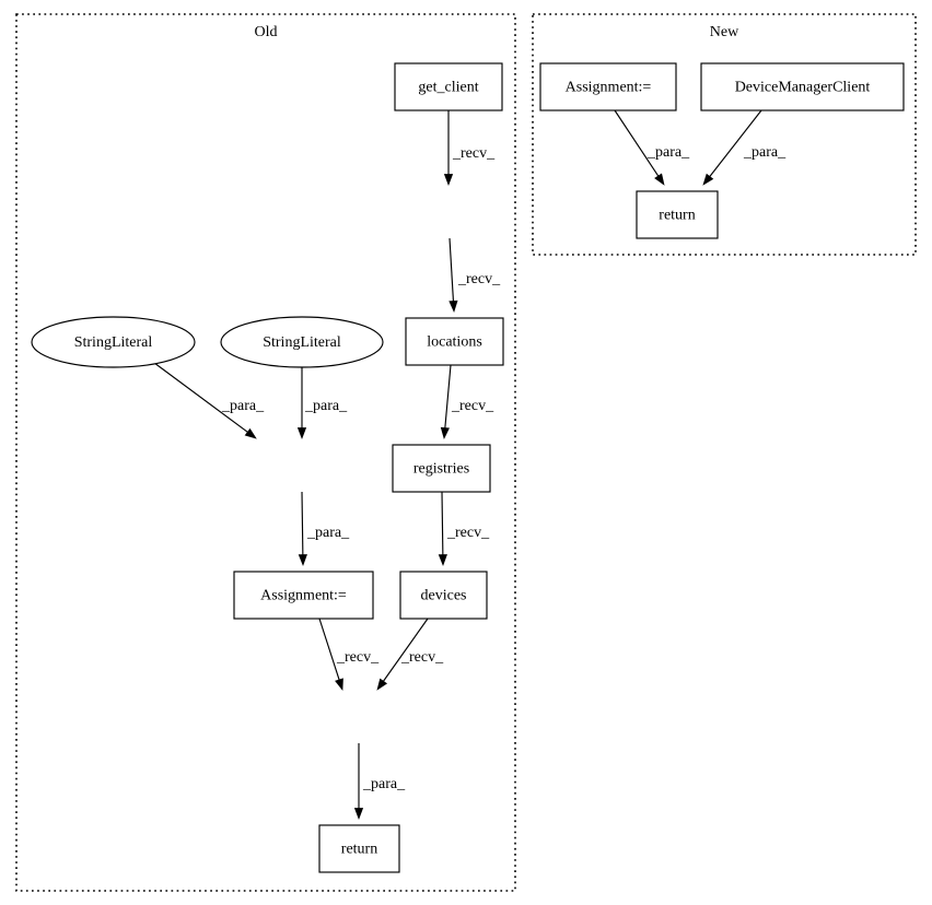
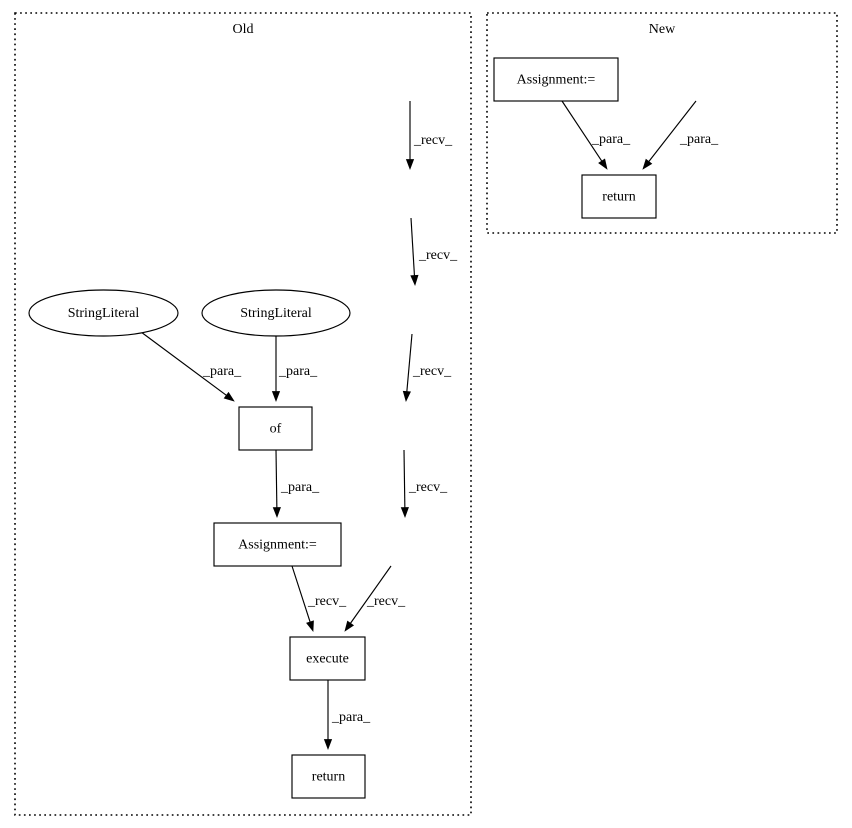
  Old
  New
  _recv_
  _recv_
  _recv_
  _recv_
  _para_
  _para_
  _para_
  _recv_
  _recv_
  _para_
  _para_
  _para_
- get_client
- locations
- registries
- devices
  StringLiteral
  StringLiteral
+ of
  Assignment:=
+ execute
  return
  Assignment:=
- DeviceManagerClient
  return
